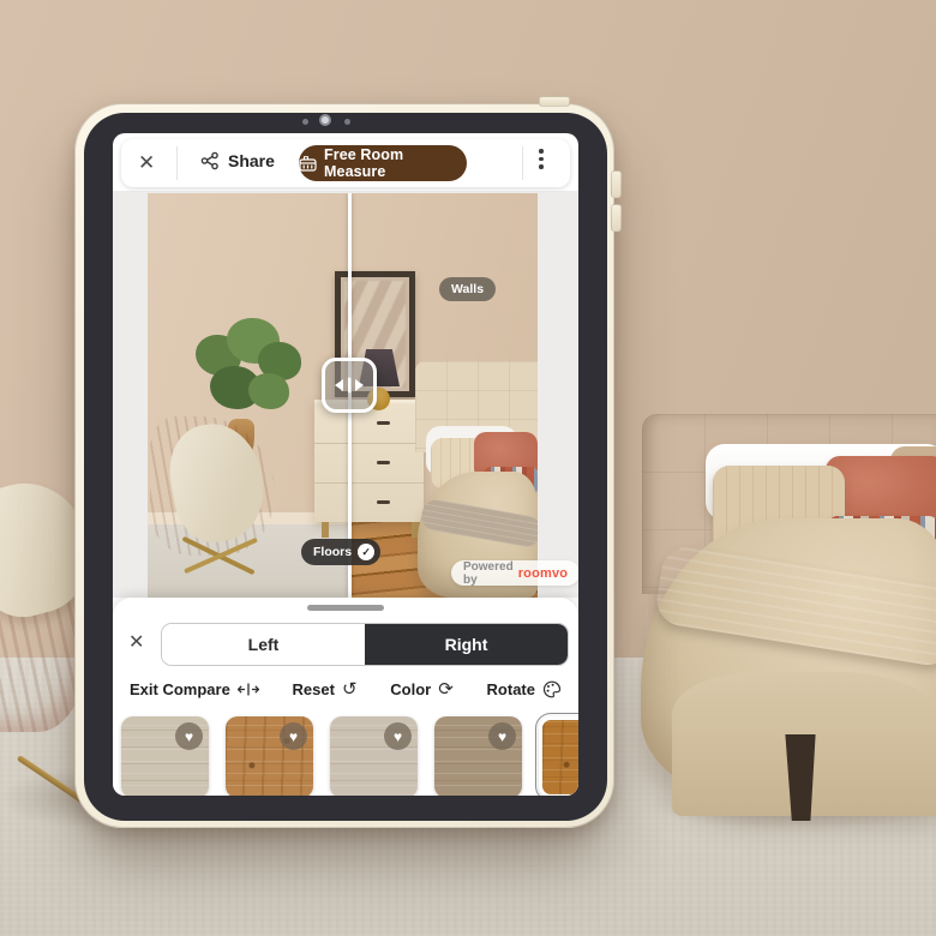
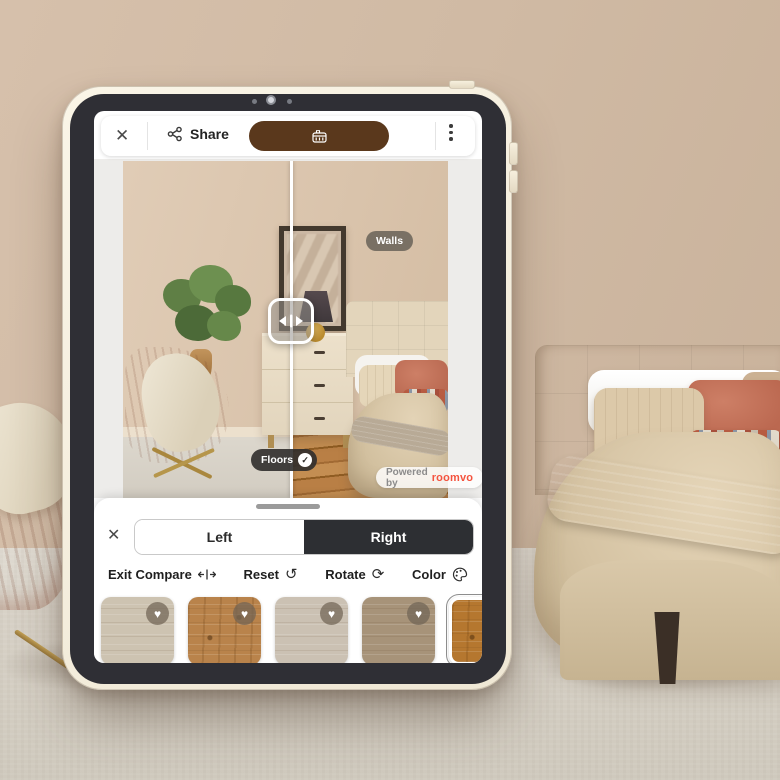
  ✕
  Share
- Free Room Measure
  Walls
  Floors
  ✓
  Powered by
  roomvo
  ✕
  Left
  Right
  Exit Compare
  Reset
  ↺
- Color
+ Rotate
  ⟳
- Rotate
+ Color
  ♥
  ♥
  ♥
  ♥
